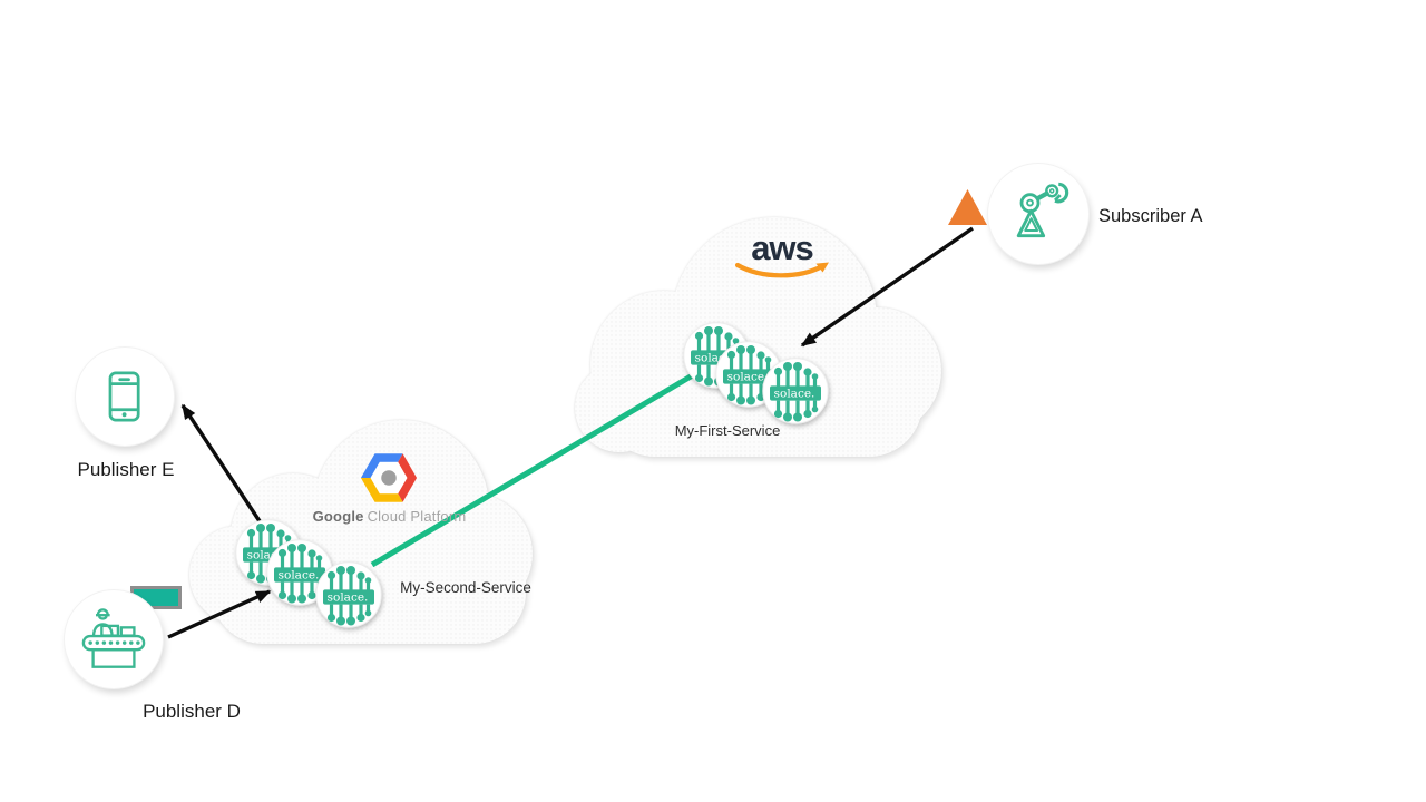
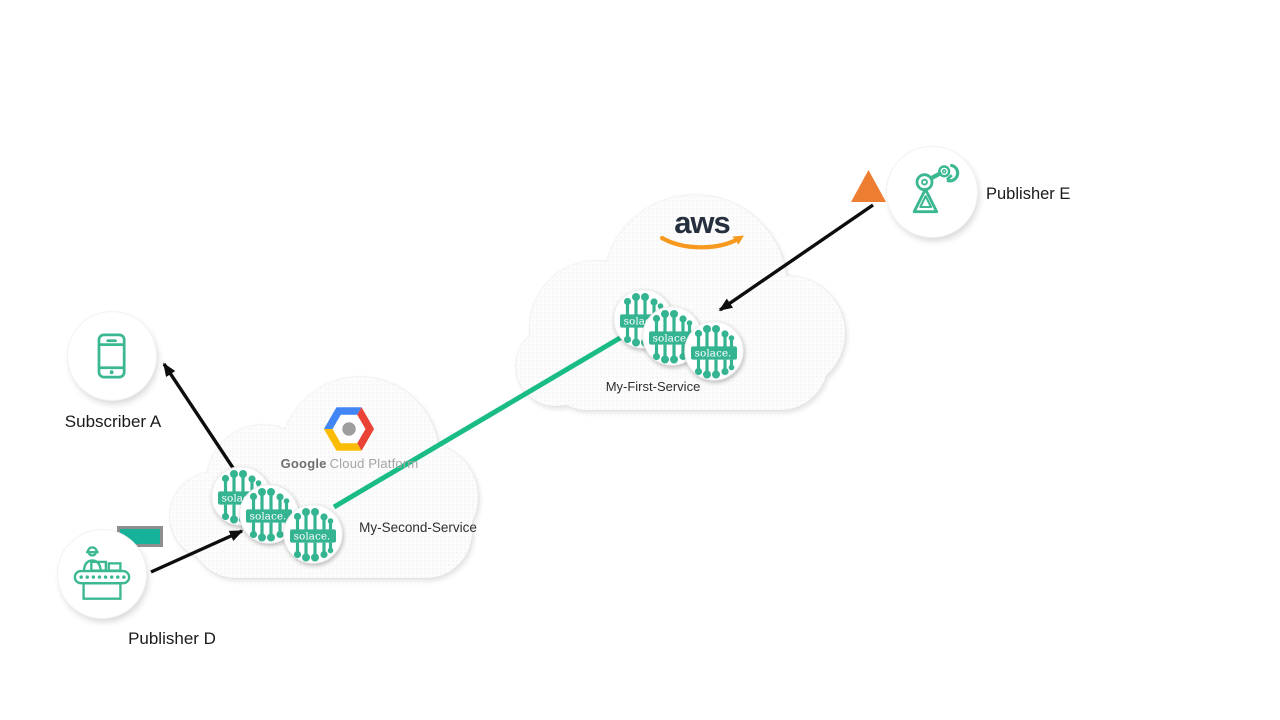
  aws
  Google Cloud Platform
  My-First-Service
  My-Second-Service
- Publisher E
+ Subscriber A
  Publisher D
- Subscriber A
+ Publisher E
